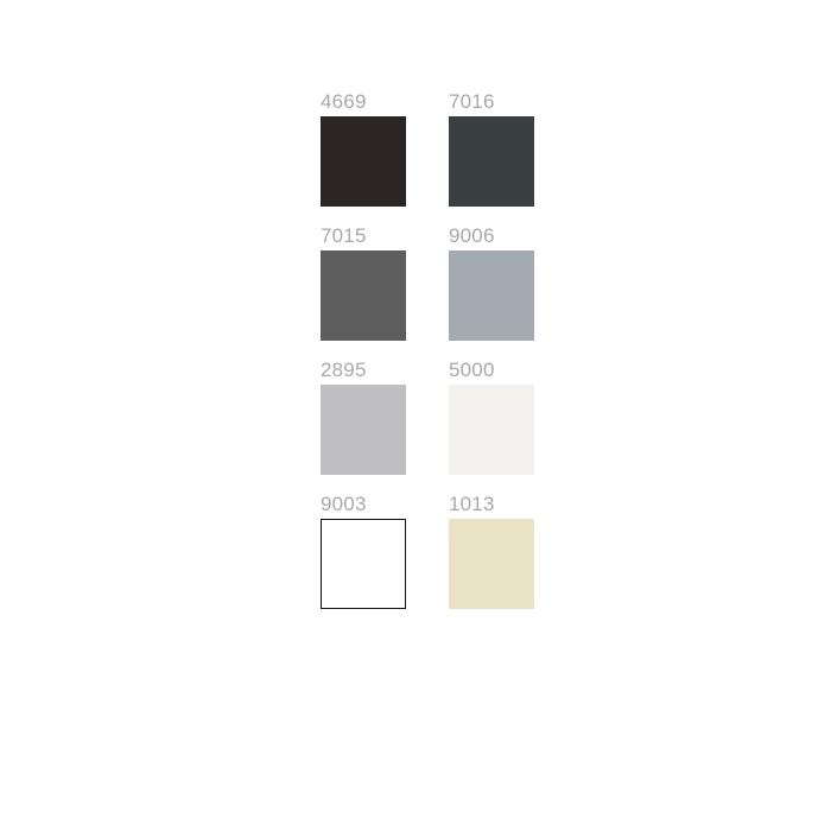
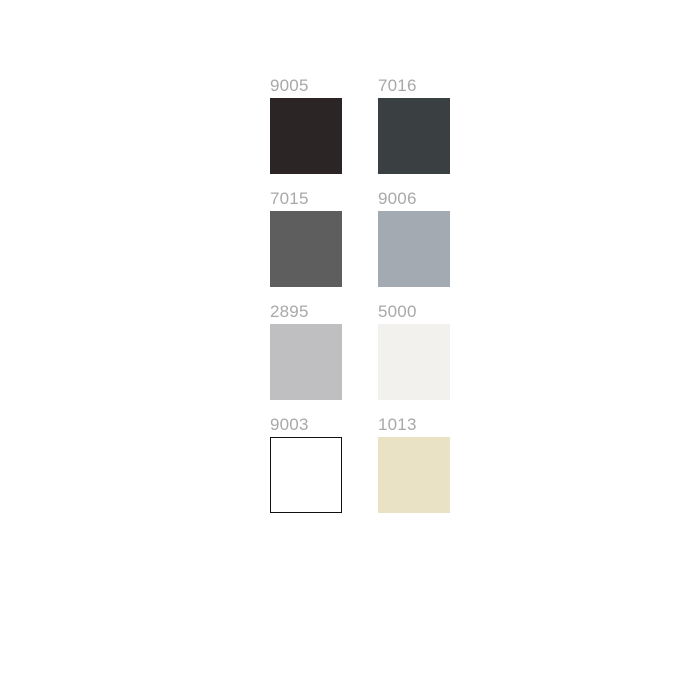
- 4669
+ 9005
  7016
  7015
  9006
  2895
  5000
  9003
  1013
